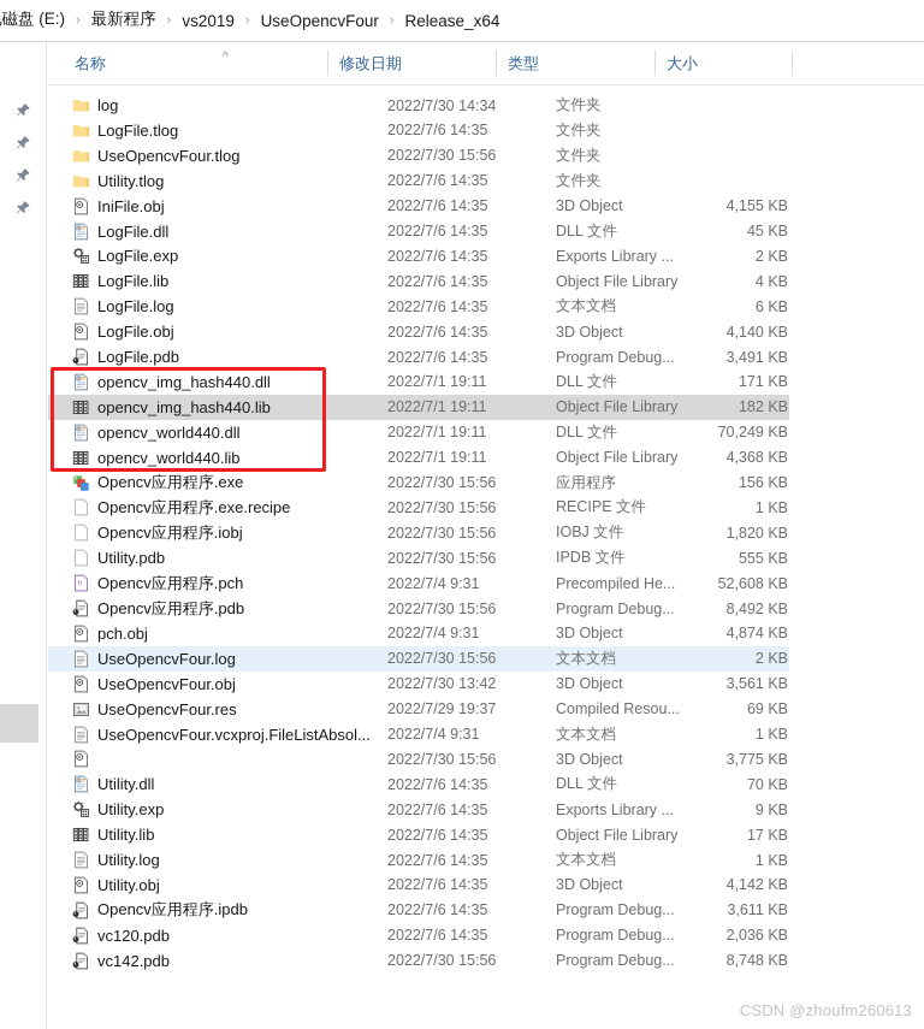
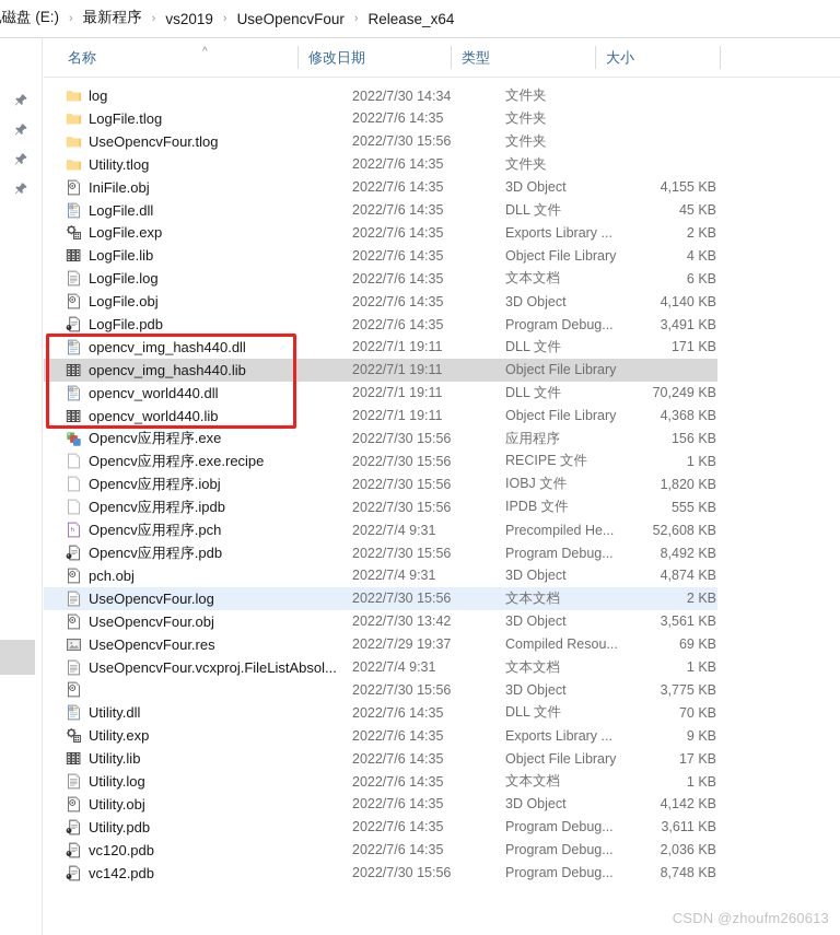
  磁盘 (E:)
  ›
  最新程序
  ›
  vs2019
  ›
  UseOpencvFour
  ›
  Release_x64
  名称
  修改日期
  类型
  大小
  ^
  log
  2022/7/30 14:34
  文件夹
  LogFile.tlog
  2022/7/6 14:35
  文件夹
  UseOpencvFour.tlog
  2022/7/30 15:56
  文件夹
  Utility.tlog
  2022/7/6 14:35
  文件夹
  IniFile.obj
  2022/7/6 14:35
  3D Object
  4,155 KB
  LogFile.dll
  2022/7/6 14:35
  DLL 文件
  45 KB
  LogFile.exp
  2022/7/6 14:35
  Exports Library ...
  2 KB
  LogFile.lib
  2022/7/6 14:35
  Object File Library
  4 KB
  LogFile.log
  2022/7/6 14:35
  文本文档
  6 KB
  LogFile.obj
  2022/7/6 14:35
  3D Object
  4,140 KB
  LogFile.pdb
  2022/7/6 14:35
  Program Debug...
  3,491 KB
  opencv_img_hash440.dll
  2022/7/1 19:11
  DLL 文件
  171 KB
  opencv_img_hash440.lib
  2022/7/1 19:11
  Object File Library
- 182 KB
  opencv_world440.dll
  2022/7/1 19:11
  DLL 文件
  70,249 KB
  opencv_world440.lib
  2022/7/1 19:11
  Object File Library
  4,368 KB
  Opencv应用程序.exe
  2022/7/30 15:56
  应用程序
  156 KB
  Opencv应用程序.exe.recipe
  2022/7/30 15:56
  RECIPE 文件
  1 KB
  Opencv应用程序.iobj
  2022/7/30 15:56
  IOBJ 文件
  1,820 KB
- Utility.pdb
+ Opencv应用程序.ipdb
  2022/7/30 15:56
  IPDB 文件
  555 KB
  Opencv应用程序.pch
  2022/7/4 9:31
  Precompiled He...
  52,608 KB
  Opencv应用程序.pdb
  2022/7/30 15:56
  Program Debug...
  8,492 KB
  pch.obj
  2022/7/4 9:31
  3D Object
  4,874 KB
  UseOpencvFour.log
  2022/7/30 15:56
  文本文档
  2 KB
  UseOpencvFour.obj
  2022/7/30 13:42
  3D Object
  3,561 KB
  UseOpencvFour.res
  2022/7/29 19:37
  Compiled Resou...
  69 KB
  UseOpencvFour.vcxproj.FileListAbsol...
  2022/7/4 9:31
  文本文档
  1 KB
  2022/7/30 15:56
  3D Object
  3,775 KB
  Utility.dll
  2022/7/6 14:35
  DLL 文件
  70 KB
  Utility.exp
  2022/7/6 14:35
  Exports Library ...
  9 KB
  Utility.lib
  2022/7/6 14:35
  Object File Library
  17 KB
  Utility.log
  2022/7/6 14:35
  文本文档
  1 KB
  Utility.obj
  2022/7/6 14:35
  3D Object
  4,142 KB
- Opencv应用程序.ipdb
+ Utility.pdb
  2022/7/6 14:35
  Program Debug...
  3,611 KB
  vc120.pdb
  2022/7/6 14:35
  Program Debug...
  2,036 KB
  vc142.pdb
  2022/7/30 15:56
  Program Debug...
  8,748 KB
  CSDN @zhoufm260613
